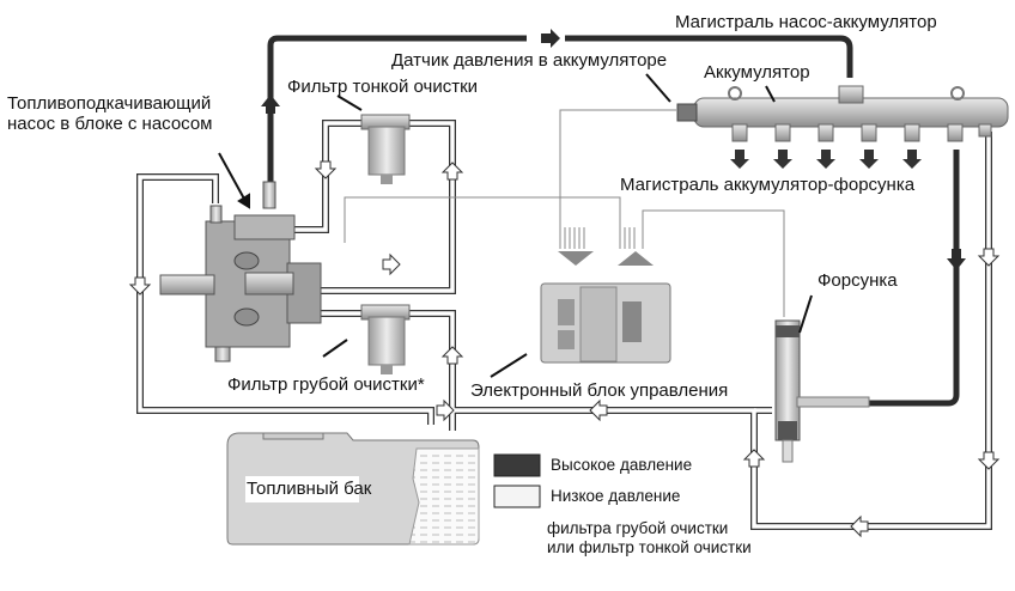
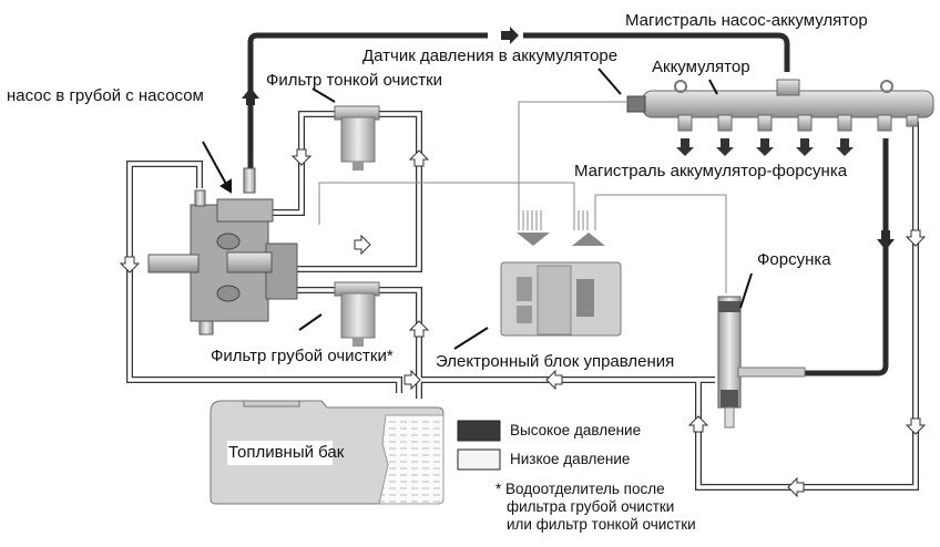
- Топливоподкачивающий
- насос в блоке с насосом
+ насос в грубой с насосом
  Фильтр тонкой очистки
  Магистраль насос-аккумулятор
  Датчик давления в аккумуляторе
  Аккумулятор
  Магистраль аккумулятор-форсунка
  Форсунка
  Фильтр грубой очистки*
  Электронный блок управления
  Топливный бак
  Высокое давление
  Низкое давление
+ * Водоотделитель после
  фильтра грубой очистки
  или фильтр тонкой очистки
